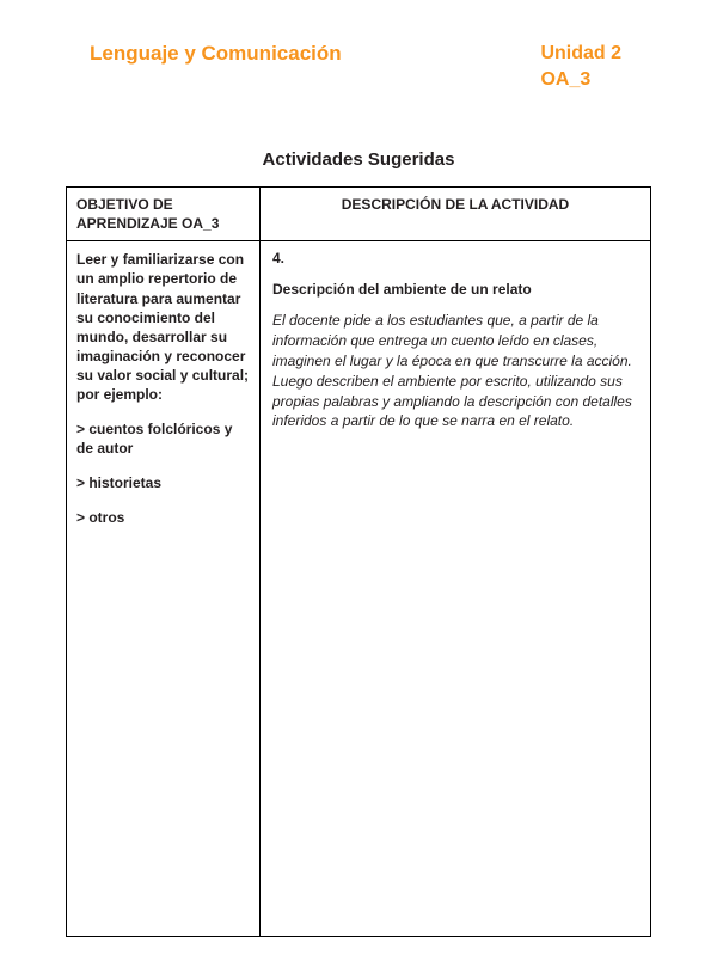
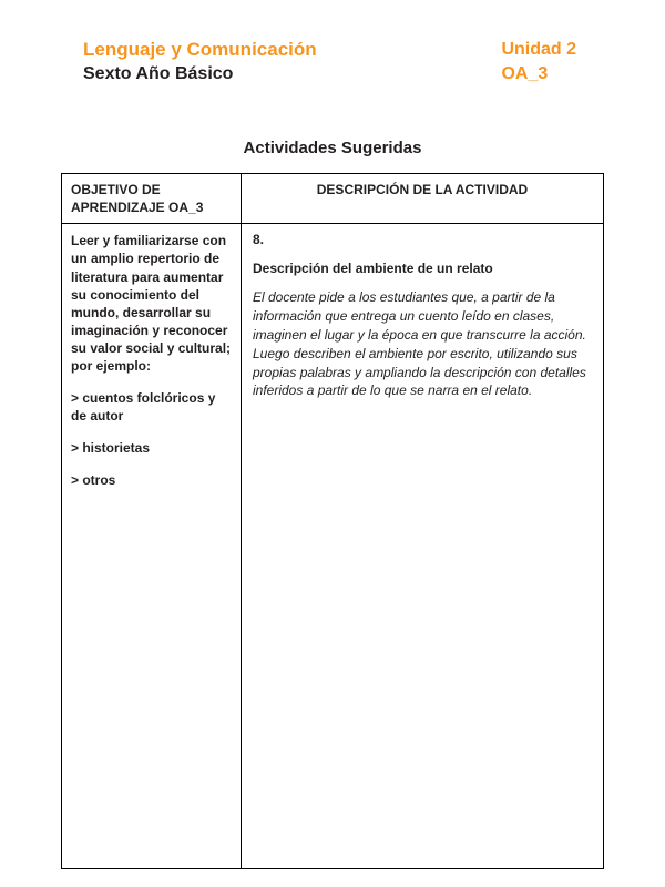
  Lenguaje y Comunicación
+ Sexto Año Básico
  Unidad 2
  OA_3
  Actividades Sugeridas
  OBJETIVO DE APRENDIZAJE OA_3	DESCRIPCIÓN DE LA ACTIVIDAD
- Leer y familiarizarse con un amplio repertorio de literatura para aumentar su conocimiento del mundo, desarrollar su imaginación y reconocer su valor social y cultural; por ejemplo: > cuentos folclóricos y de autor > historietas > otros	4. Descripción del ambiente de un relato El docente pide a los estudiantes que, a partir de la información que entrega un cuento leído en clases, imaginen el lugar y la época en que transcurre la acción. Luego describen el ambiente por escrito, utilizando sus propias palabras y ampliando la descripción con detalles inferidos a partir de lo que se narra en el relato.
+ Leer y familiarizarse con un amplio repertorio de literatura para aumentar su conocimiento del mundo, desarrollar su imaginación y reconocer su valor social y cultural; por ejemplo: > cuentos folclóricos y de autor > historietas > otros	8. Descripción del ambiente de un relato El docente pide a los estudiantes que, a partir de la información que entrega un cuento leído en clases, imaginen el lugar y la época en que transcurre la acción. Luego describen el ambiente por escrito, utilizando sus propias palabras y ampliando la descripción con detalles inferidos a partir de lo que se narra en el relato.
